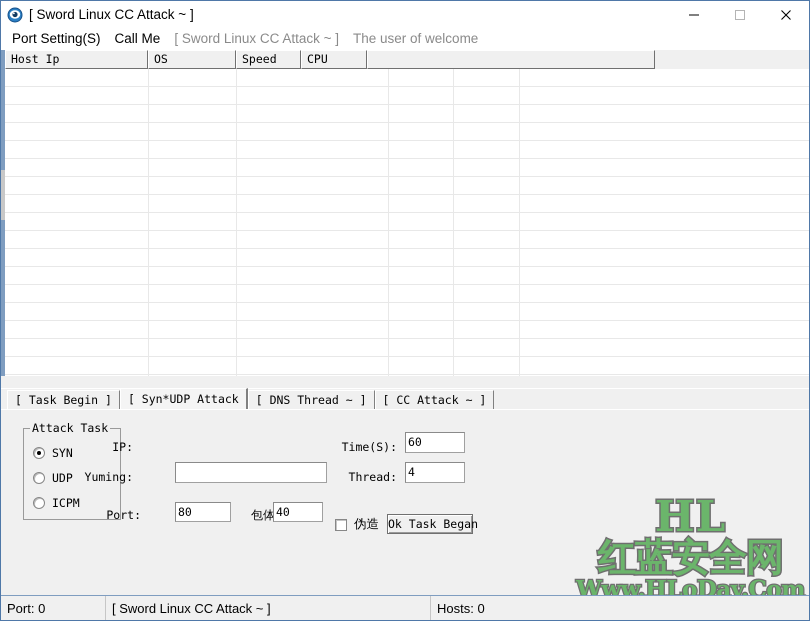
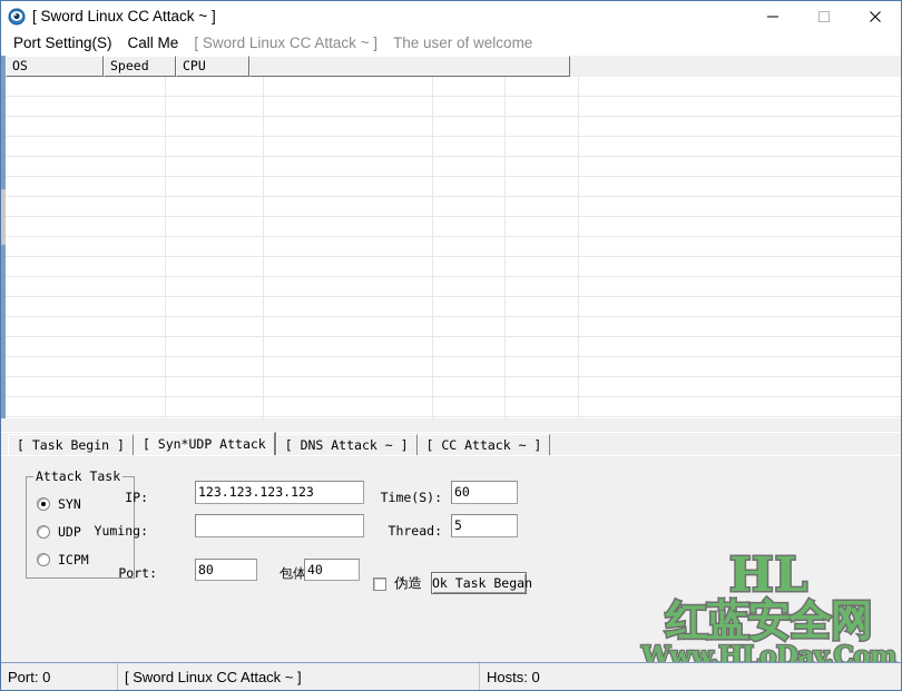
  [ Sword Linux CC Attack ~ ]
  Port Setting(S)
  Call Me
  [ Sword Linux CC Attack ~ ]
  The user of welcome
- Host Ip
  OS
  Speed
  CPU
  [ Task Begin ]
  [ Syn*UDP Attack
- [ DNS Thread ~ ]
+ [ DNS Attack ~ ]
  [ CC Attack ~ ]
  Attack Task
  SYN
  UDP
  ICPM
  IP:
+ 123.123.123.123
  Yuming:
  Port:
  80
  40
  Time(S):
  60
  Thread:
- 4
+ 5
  伪造
  Ok Task Began
  HL
  红蓝安全网
  Www.HLoDay.Com
  Port: 0
  [ Sword Linux CC Attack ~ ]
  Hosts: 0
